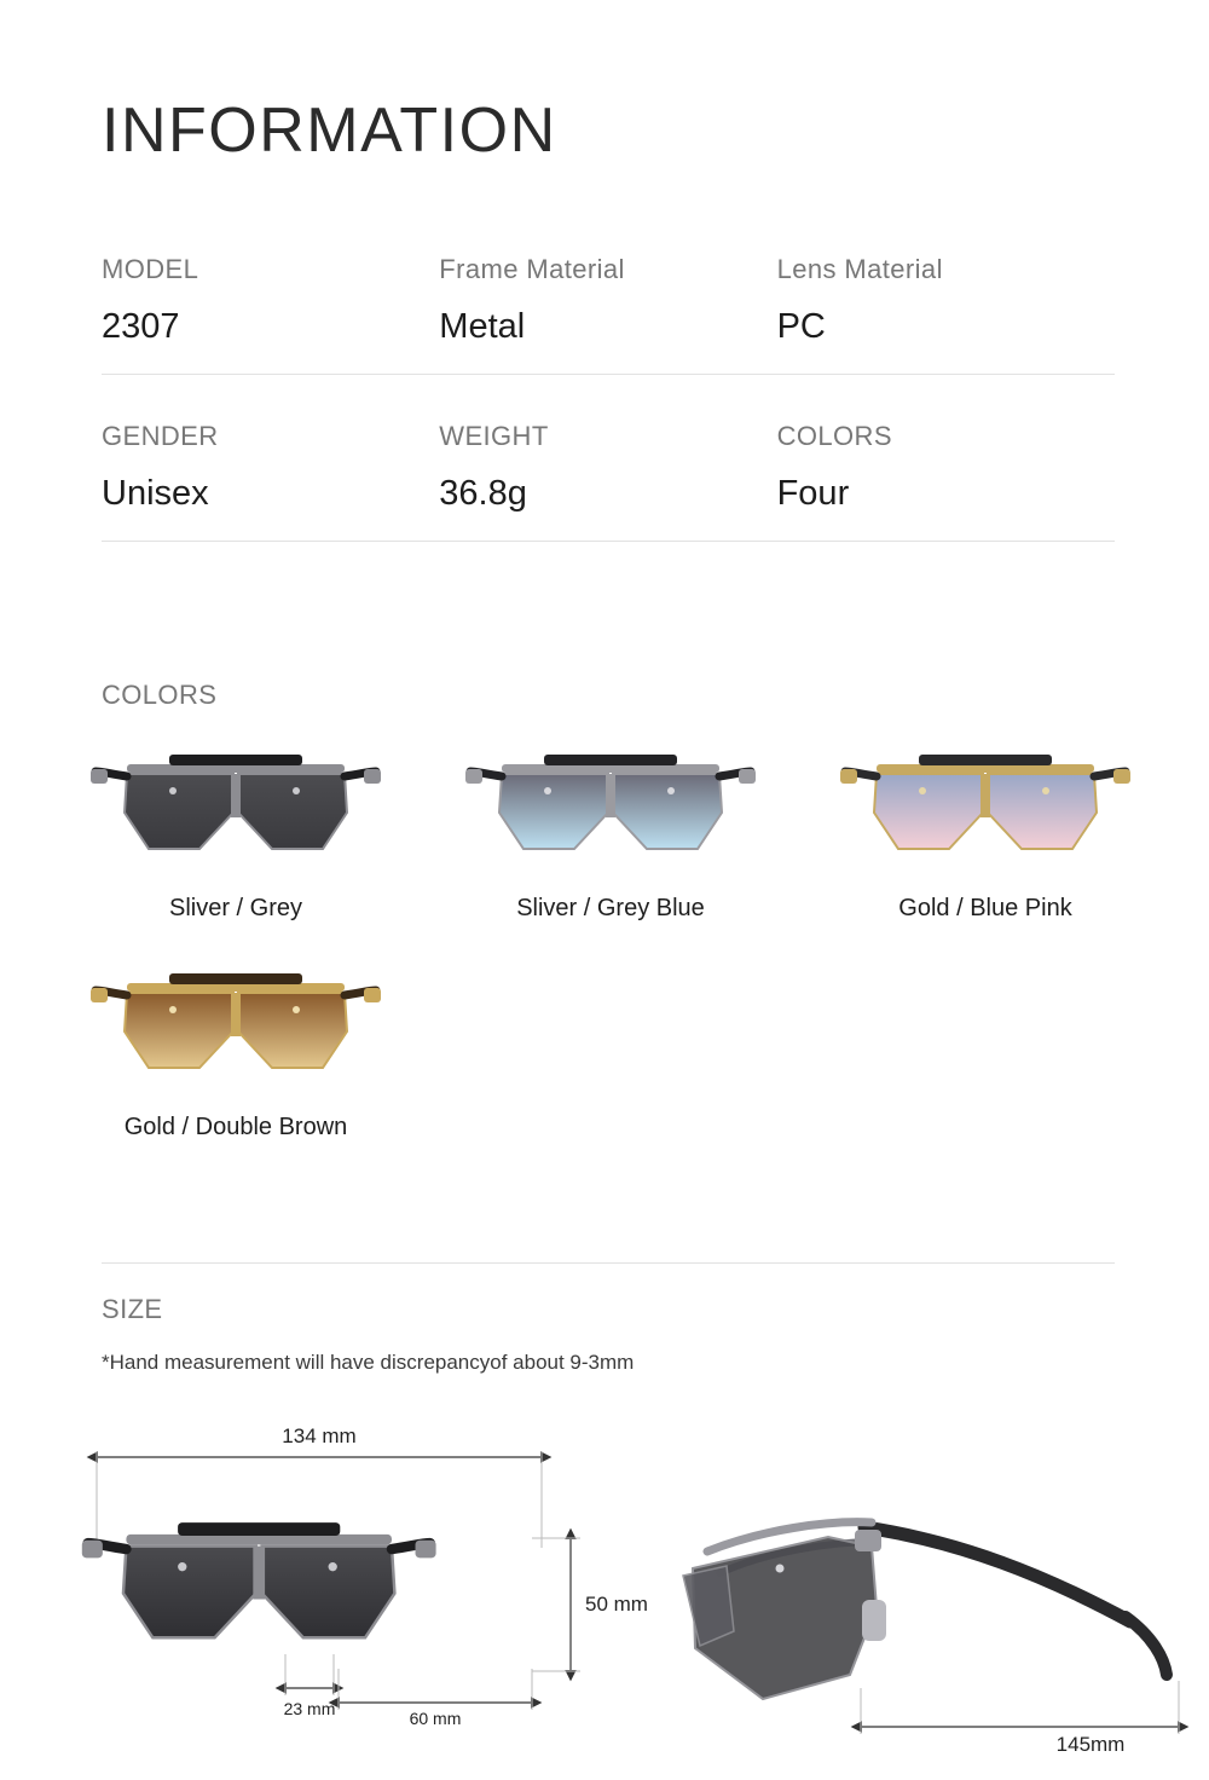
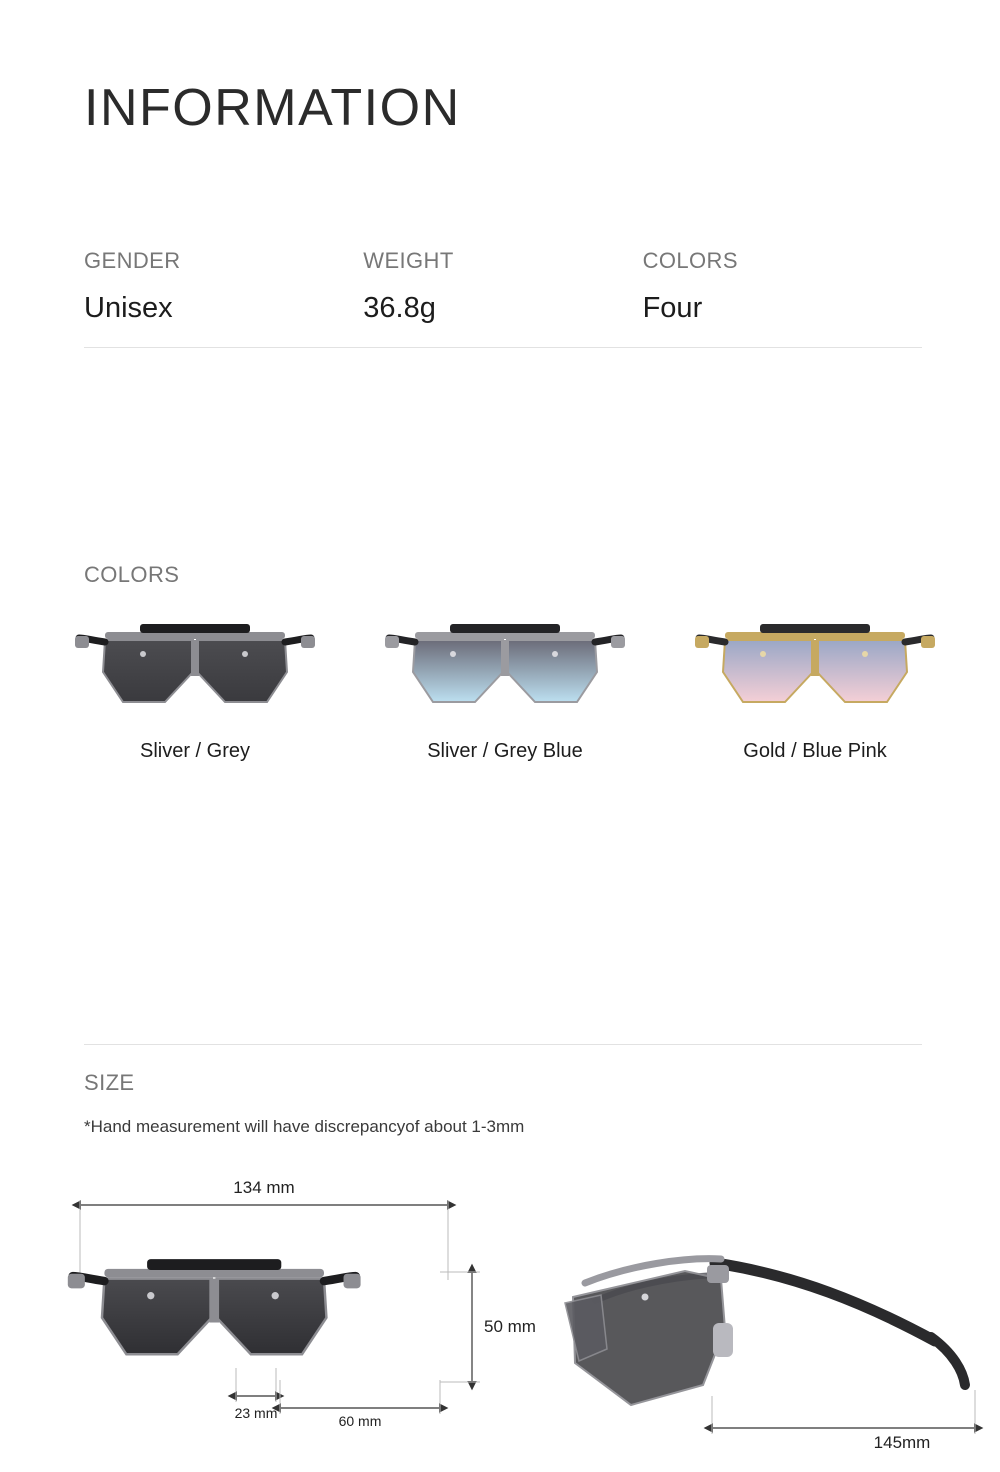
  INFORMATION
- MODEL
- 2307
- Frame Material
- Metal
- Lens Material
- PC
  GENDER
  Unisex
  WEIGHT
  36.8g
  COLORS
  Four
  COLORS
  Sliver / Grey
  Sliver / Grey Blue
  Gold / Blue Pink
- Gold / Double Brown
  SIZE
- *Hand measurement will have discrepancyof about 9-3mm
+ *Hand measurement will have discrepancyof about 1-3mm
  134 mm
  50 mm
  23 mm
  60 mm
  145mm
